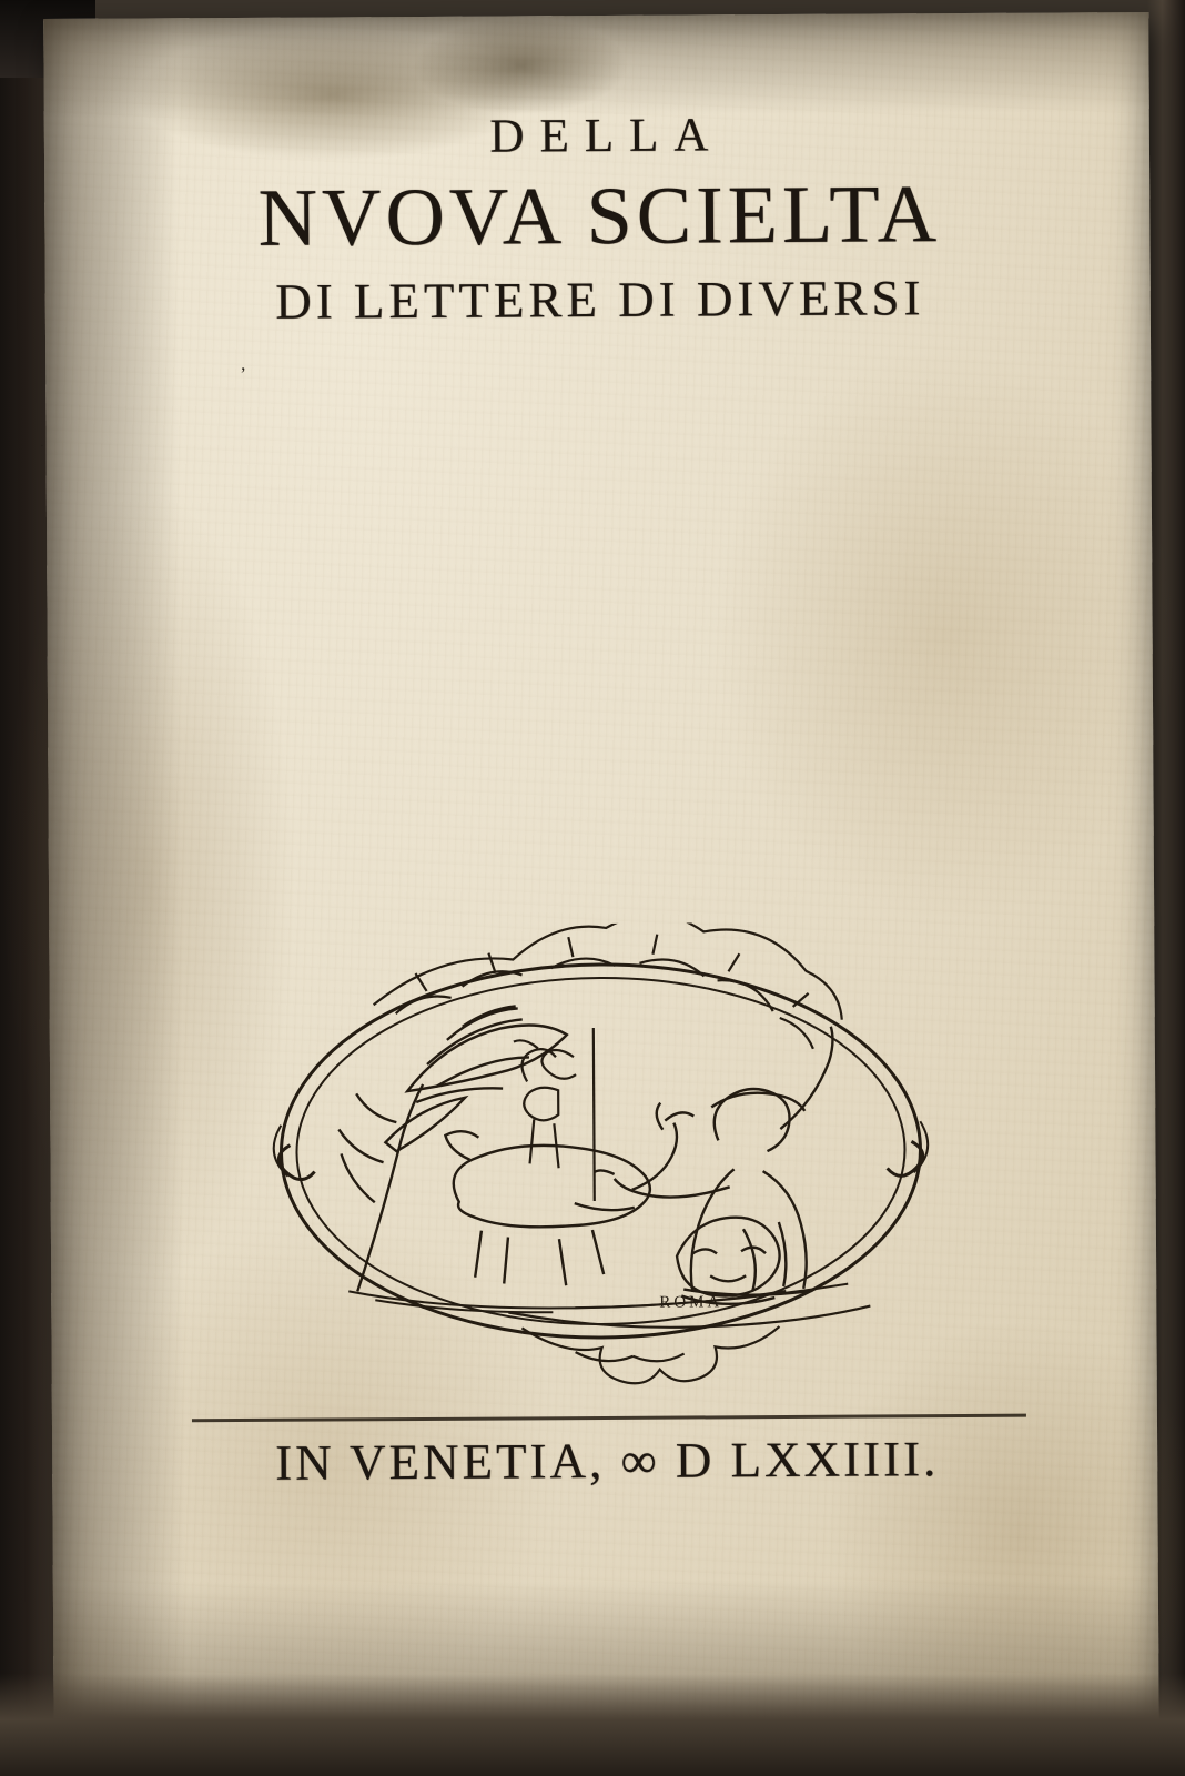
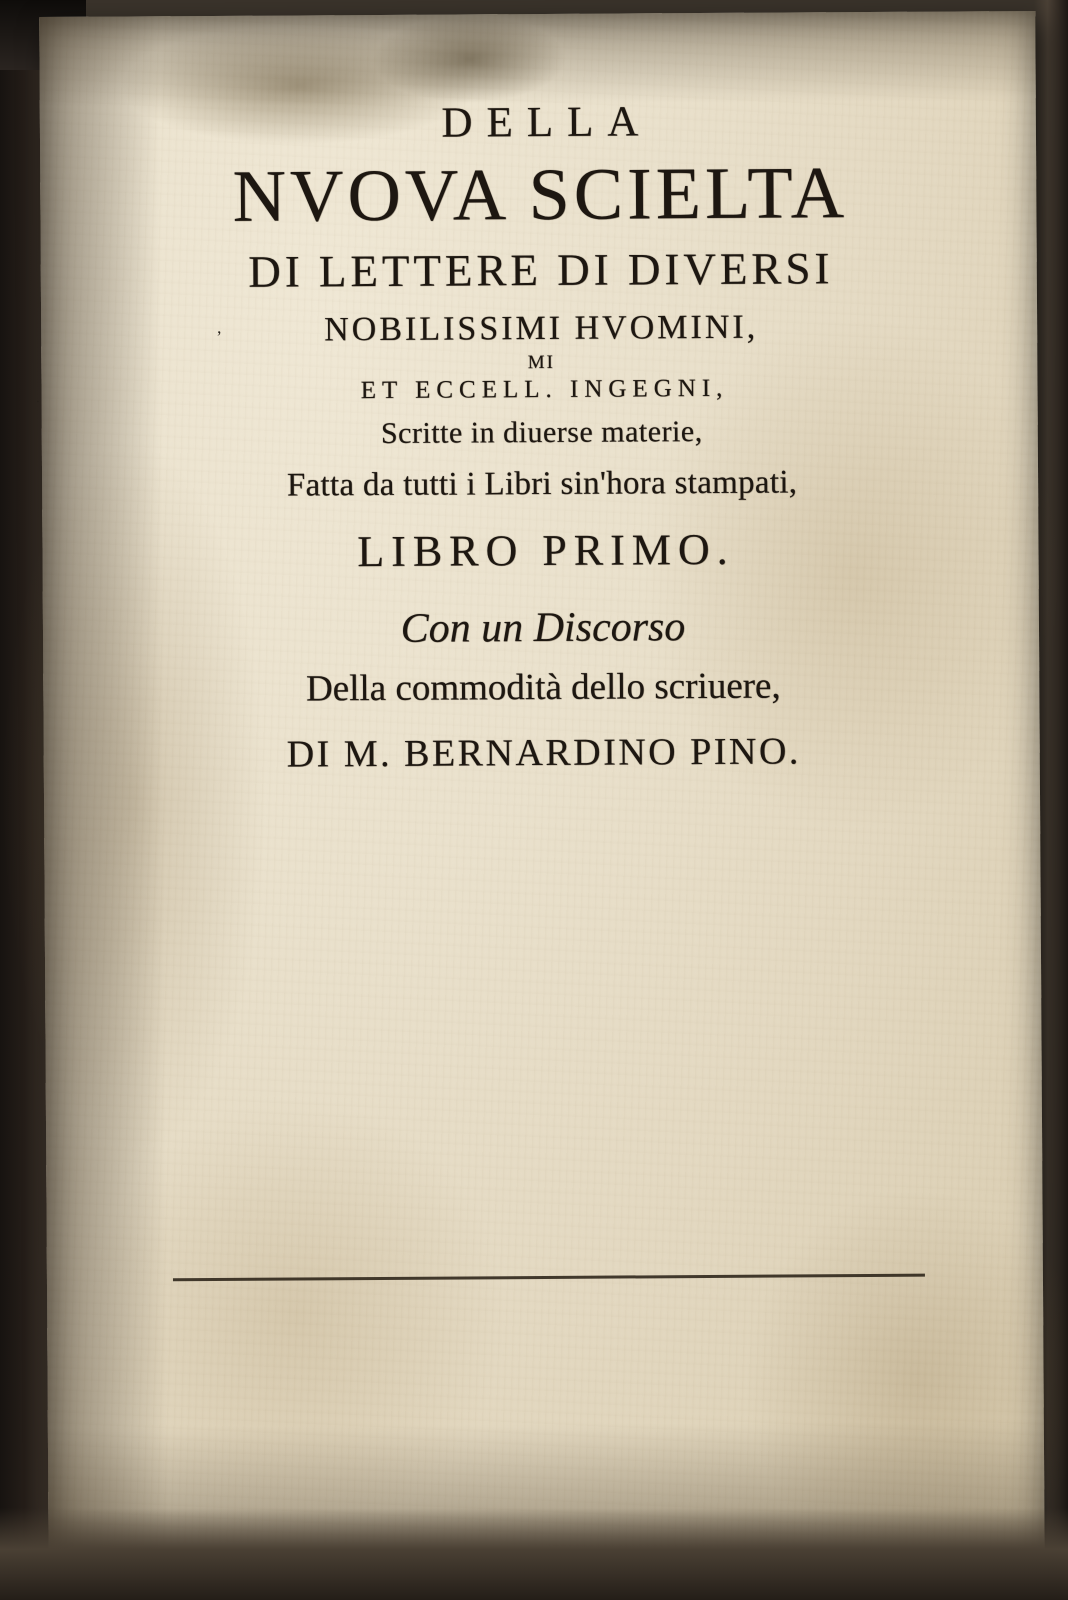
  DELLA
  NVOVA SCIELTA
  DI LETTERE DI DIVERSI
+ NOBILISSIMI HVOMINI,
+ MI
+ ET ECCELL. INGEGNI,
+ Scritte in diuerse materie,
+ Fatta da tutti i Libri sin'hora stampati,
+ LIBRO PRIMO.
+ Con un Discorso
+ Della commodità dello scriuere,
+ DI M. BERNARDINO PINO.
  ,
- ROMA
- IN VENETIA, ∞ D LXXIIII.
